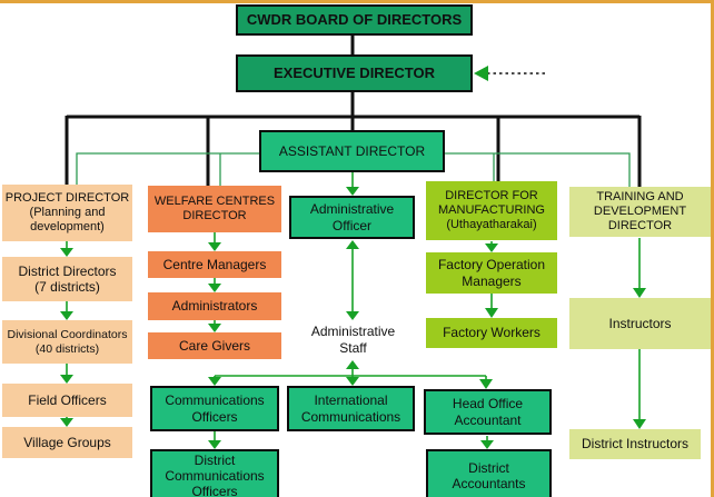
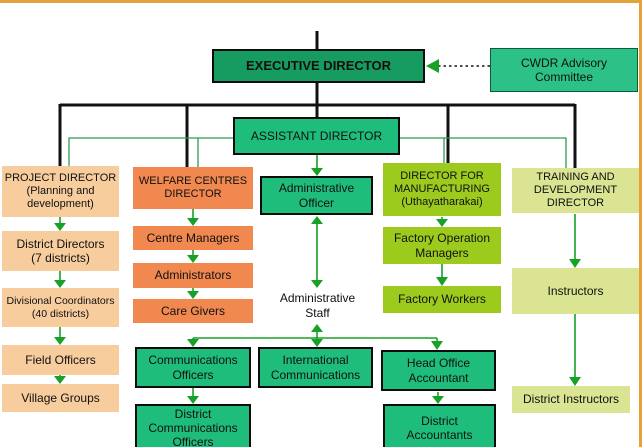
- CWDR BOARD OF DIRECTORS
  EXECUTIVE DIRECTOR
+ CWDR Advisory
+ Committee
  ASSISTANT DIRECTOR
  PROJECT DIRECTOR
  (Planning and
  development)
  District Directors
  (7 districts)
  Divisional Coordinators
  (40 districts)
  Field Officers
  Village Groups
  WELFARE CENTRES
  DIRECTOR
  Centre Managers
  Administrators
  Care Givers
  Administrative
  Officer
  Administrative
  Staff
  DIRECTOR FOR
  MANUFACTURING
  (Uthayatharakai)
  Factory Operation
  Managers
  Factory Workers
  TRAINING AND
  DEVELOPMENT
  DIRECTOR
  Instructors
  District Instructors
  Communications
  Officers
  International
  Communications
  Head Office
  Accountant
  District
  Communications
  Officers
  District
  Accountants
